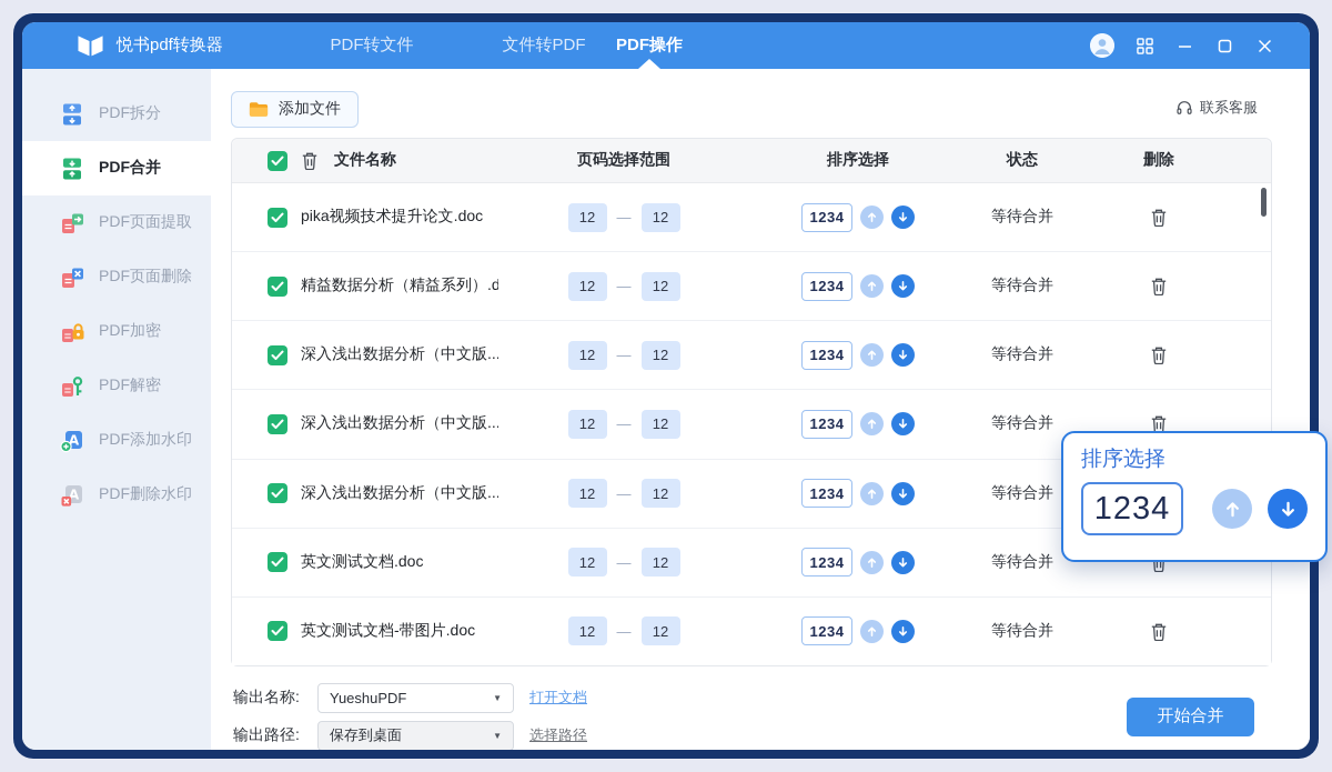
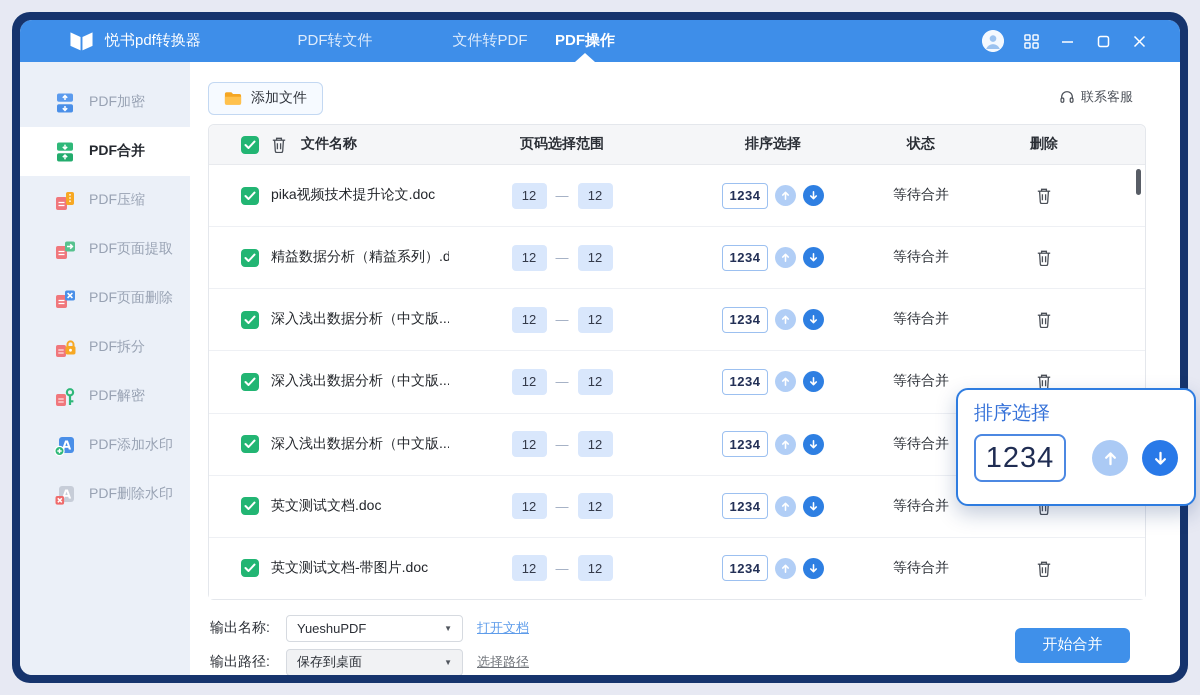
  悦书pdf转换器
  PDF转文件
  文件转PDF
  PDF操作
- PDF拆分
+ PDF加密
  PDF合并
+ PDF压缩
  PDF页面提取
  PDF页面删除
- PDF加密
+ PDF拆分
  PDF解密
  A
  PDF添加水印
  A
  PDF删除水印
  添加文件
  联系客服
  文件名称
  页码选择范围
  排序选择
  状态
  删除
  pika视频技术提升论文.doc
  12
  —
  12
  1234
  等待合并
  精益数据分析（精益系列）.d
  12
  —
  12
  1234
  等待合并
  深入浅出数据分析（中文版...
  12
  —
  12
  1234
  等待合并
  深入浅出数据分析（中文版...
  12
  —
  12
  1234
  等待合并
  深入浅出数据分析（中文版...
  12
  —
  12
  1234
  等待合并
  英文测试文档.doc
  12
  —
  12
  1234
  等待合并
  英文测试文档-带图片.doc
  12
  —
  12
  1234
  等待合并
  输出名称:
  YueshuPDF
  ▼
  打开文档
  输出路径:
  保存到桌面
  ▼
  选择路径
  开始合并
  排序选择
  1234
